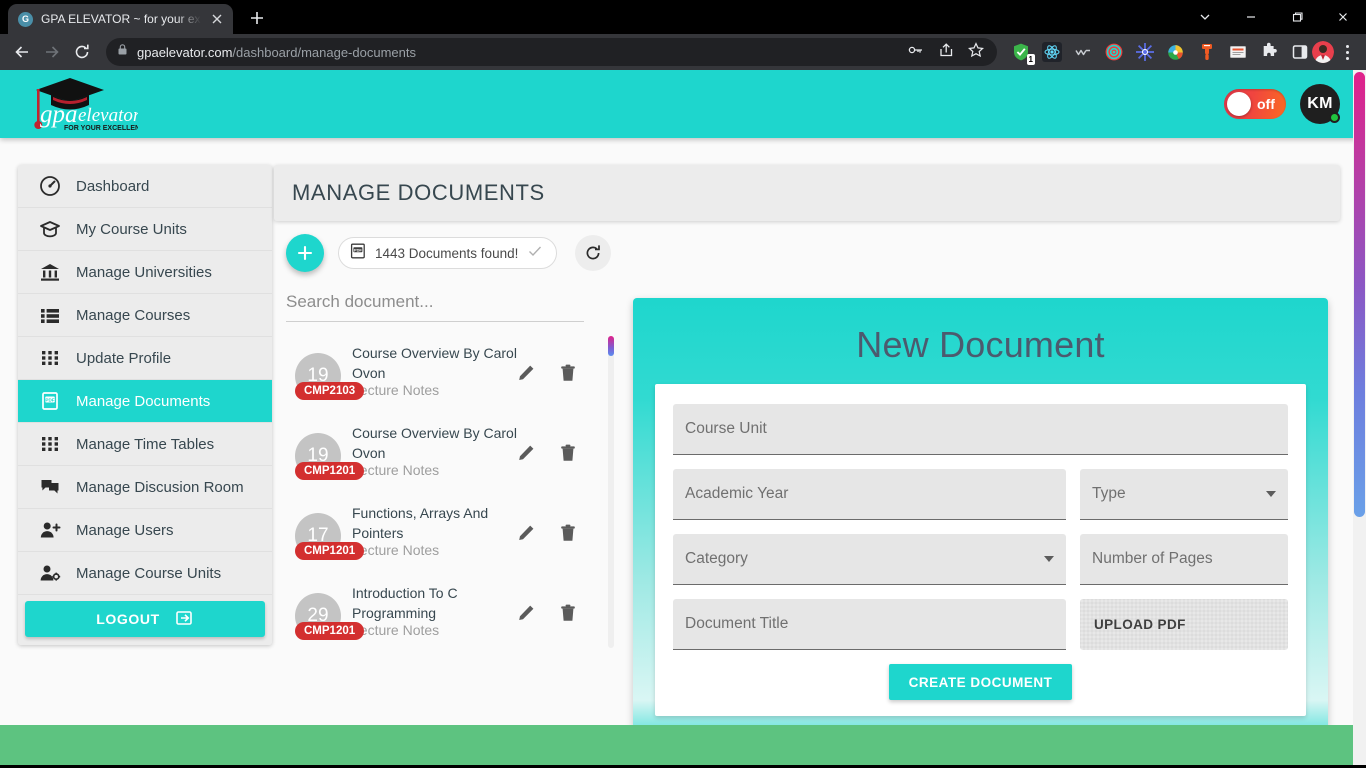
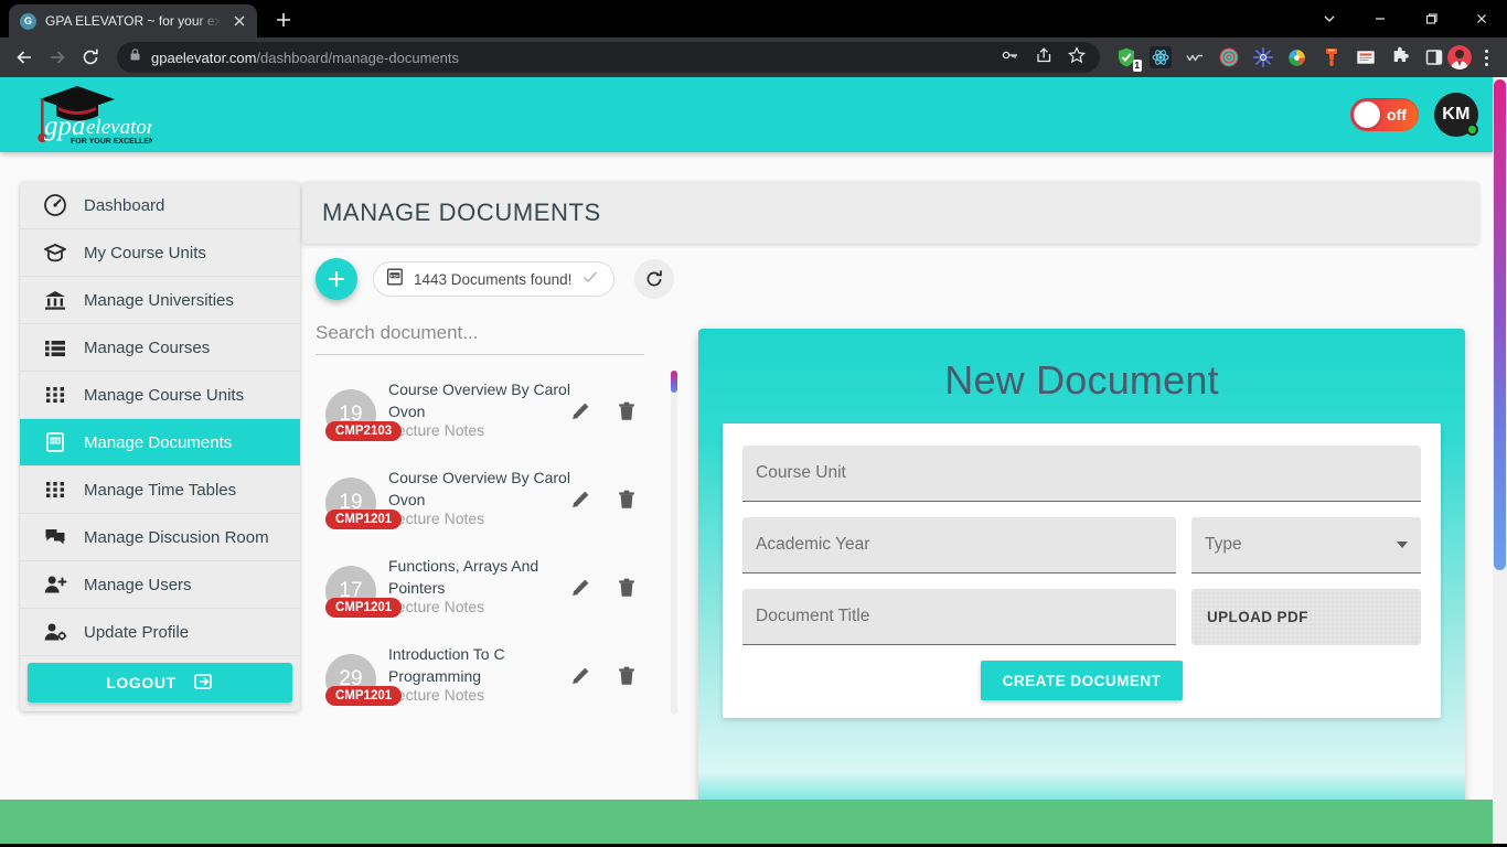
  G
  GPA ELEVATOR ~ for your ex
  gpaelevator.com/dashboard/manage-documents
  1
  gpa
  elevator
  off
  KM
  Dashboard
  My Course Units
  Manage Universities
  Manage Courses
- Update Profile
+ Manage Course Units
  Manage Documents
  Manage Time Tables
  Manage Discusion Room
  Manage Users
- Manage Course Units
+ Update Profile
  LOGOUT
  MANAGE DOCUMENTS
  1443 Documents found!
  Search document...
  19
  Course Overview By Carol Ovon
  cture Notes
  CMP2103
  19
  Course Overview By Carol Ovon
  cture Notes
  CMP1201
  17
  Functions, Arrays And Pointers
  cture Notes
  CMP1201
  29
  Introduction To C Programming
  cture Notes
  CMP1201
  New Document
  Course Unit
  Academic Year
  Type
- Category
- Number of Pages
  Document Title
  UPLOAD PDF
  CREATE DOCUMENT
